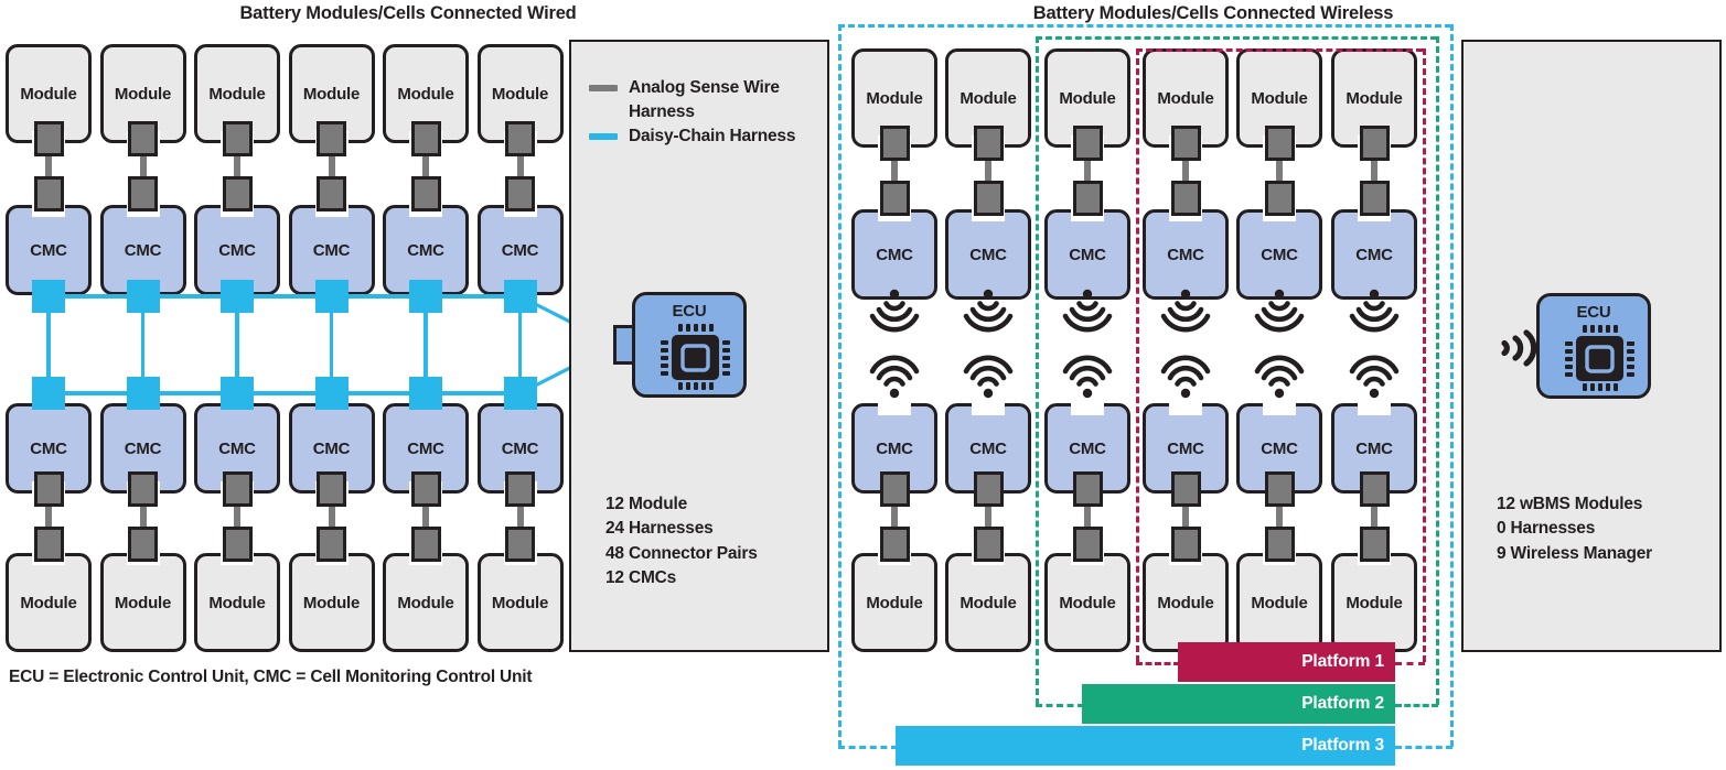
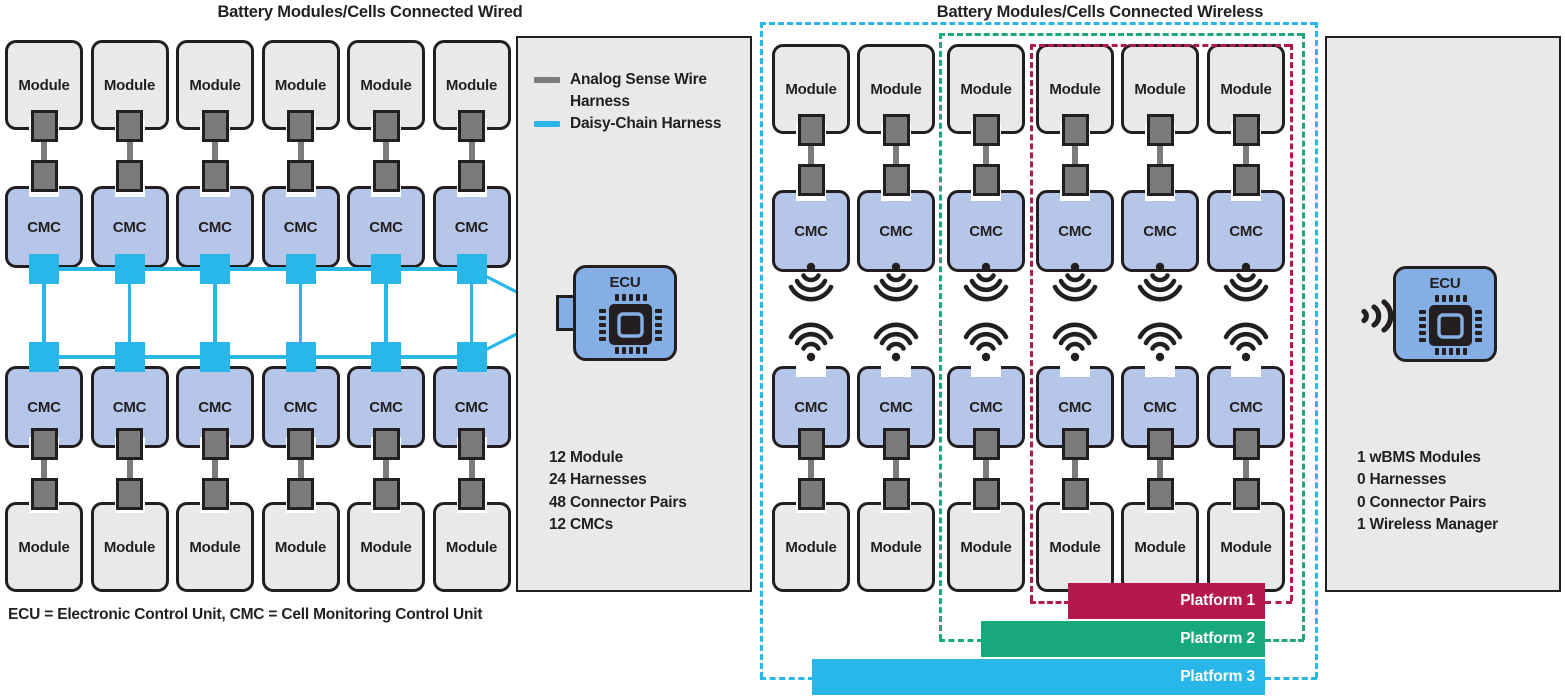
  Battery Modules/Cells Connected Wired
  Battery Modules/Cells Connected Wireless
  Module
  CMC
  CMC
  Module
  Module
  CMC
  CMC
  Module
  Module
  CMC
  CMC
  Module
  Module
  CMC
  CMC
  Module
  Module
  CMC
  CMC
  Module
  Module
  CMC
  CMC
  Module
  Analog Sense Wire Harness
  Daisy-Chain Harness
  ECU
  12 Module
  24 Harnesses
  48 Connector Pairs
  12 CMCs
  ECU = Electronic Control Unit, CMC = Cell Monitoring Control Unit
  Module
  CMC
  CMC
  Module
  Module
  CMC
  CMC
  Module
  Module
  CMC
  CMC
  Module
  Module
  CMC
  CMC
  Module
  Module
  CMC
  CMC
  Module
  Module
  CMC
  CMC
  Module
  ECU
- 12 wBMS Modules
+ 1 wBMS Modules
  0 Harnesses
+ 0 Connector Pairs
- 9 Wireless Manager
+ 1 Wireless Manager
  Platform 1
  Platform 2
  Platform 3
